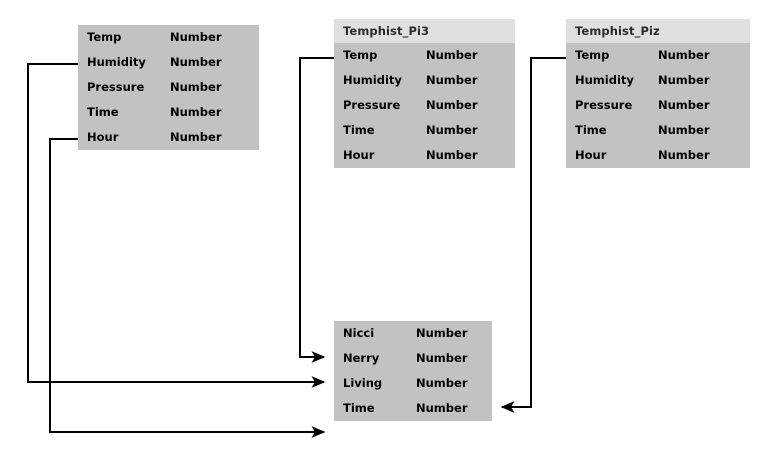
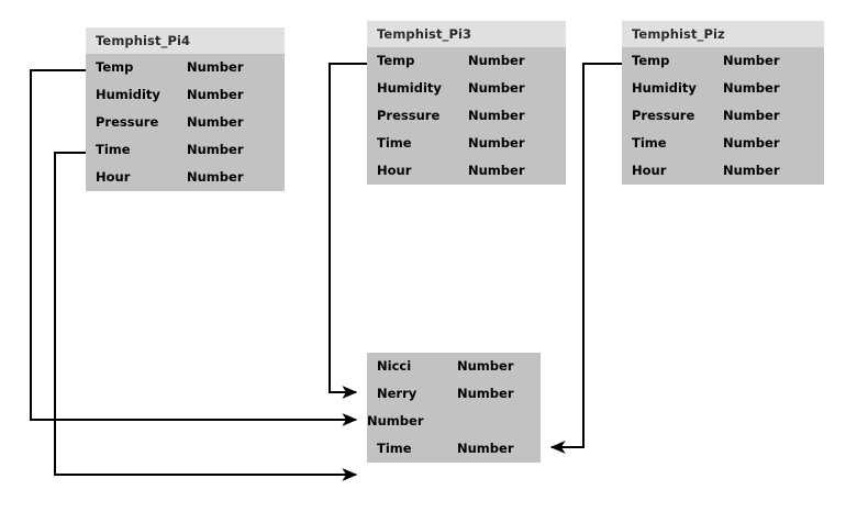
+ Temphist_Pi4
  Temp
  Number
  Humidity
  Number
  Pressure
  Number
  Time
  Number
  Hour
  Number
  Temphist_Pi3
  Temp
  Number
  Humidity
  Number
  Pressure
  Number
  Time
  Number
  Hour
  Number
  Temphist_Piz
  Temp
  Number
  Humidity
  Number
  Pressure
  Number
  Time
  Number
  Hour
  Number
  Nicci
  Number
  Nerry
  Number
- Living
  Number
  Time
  Number
